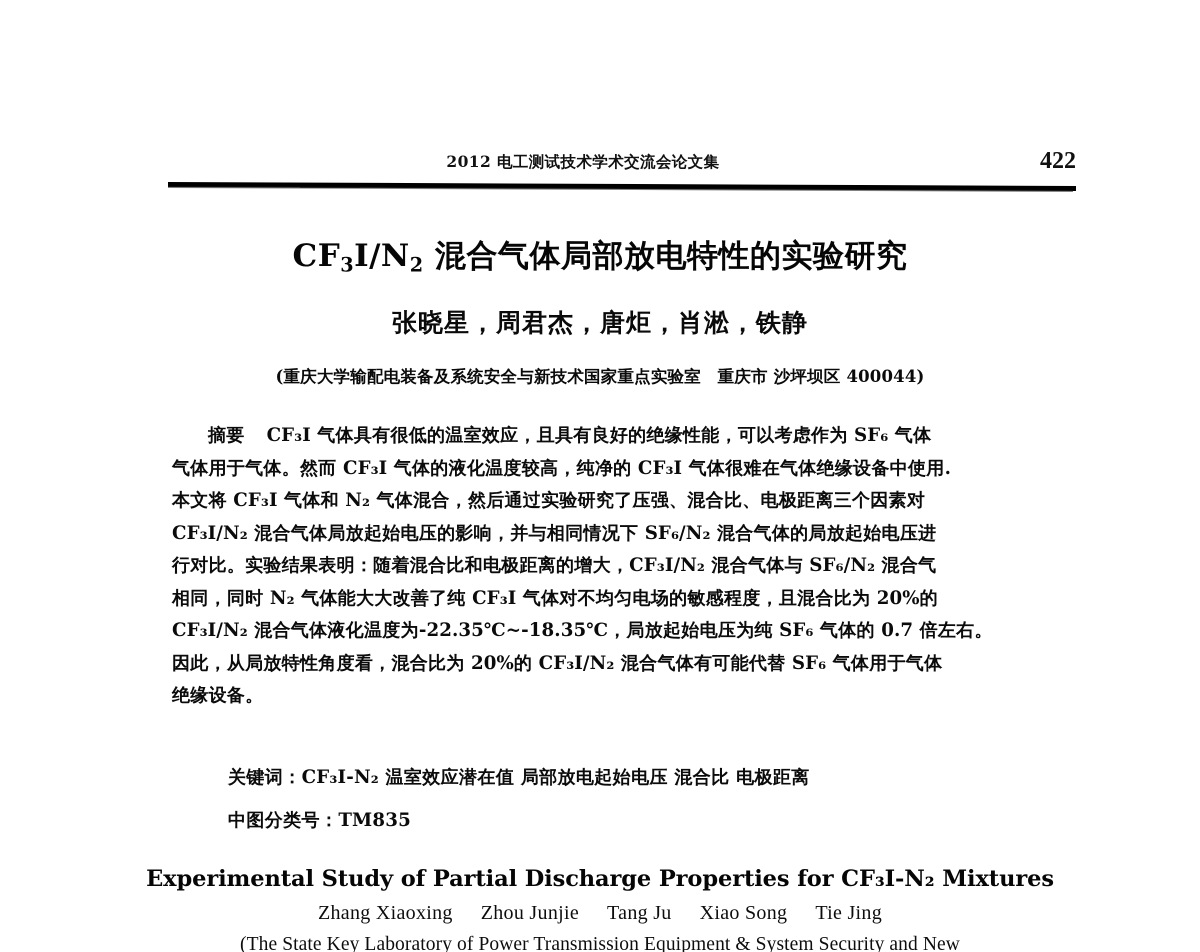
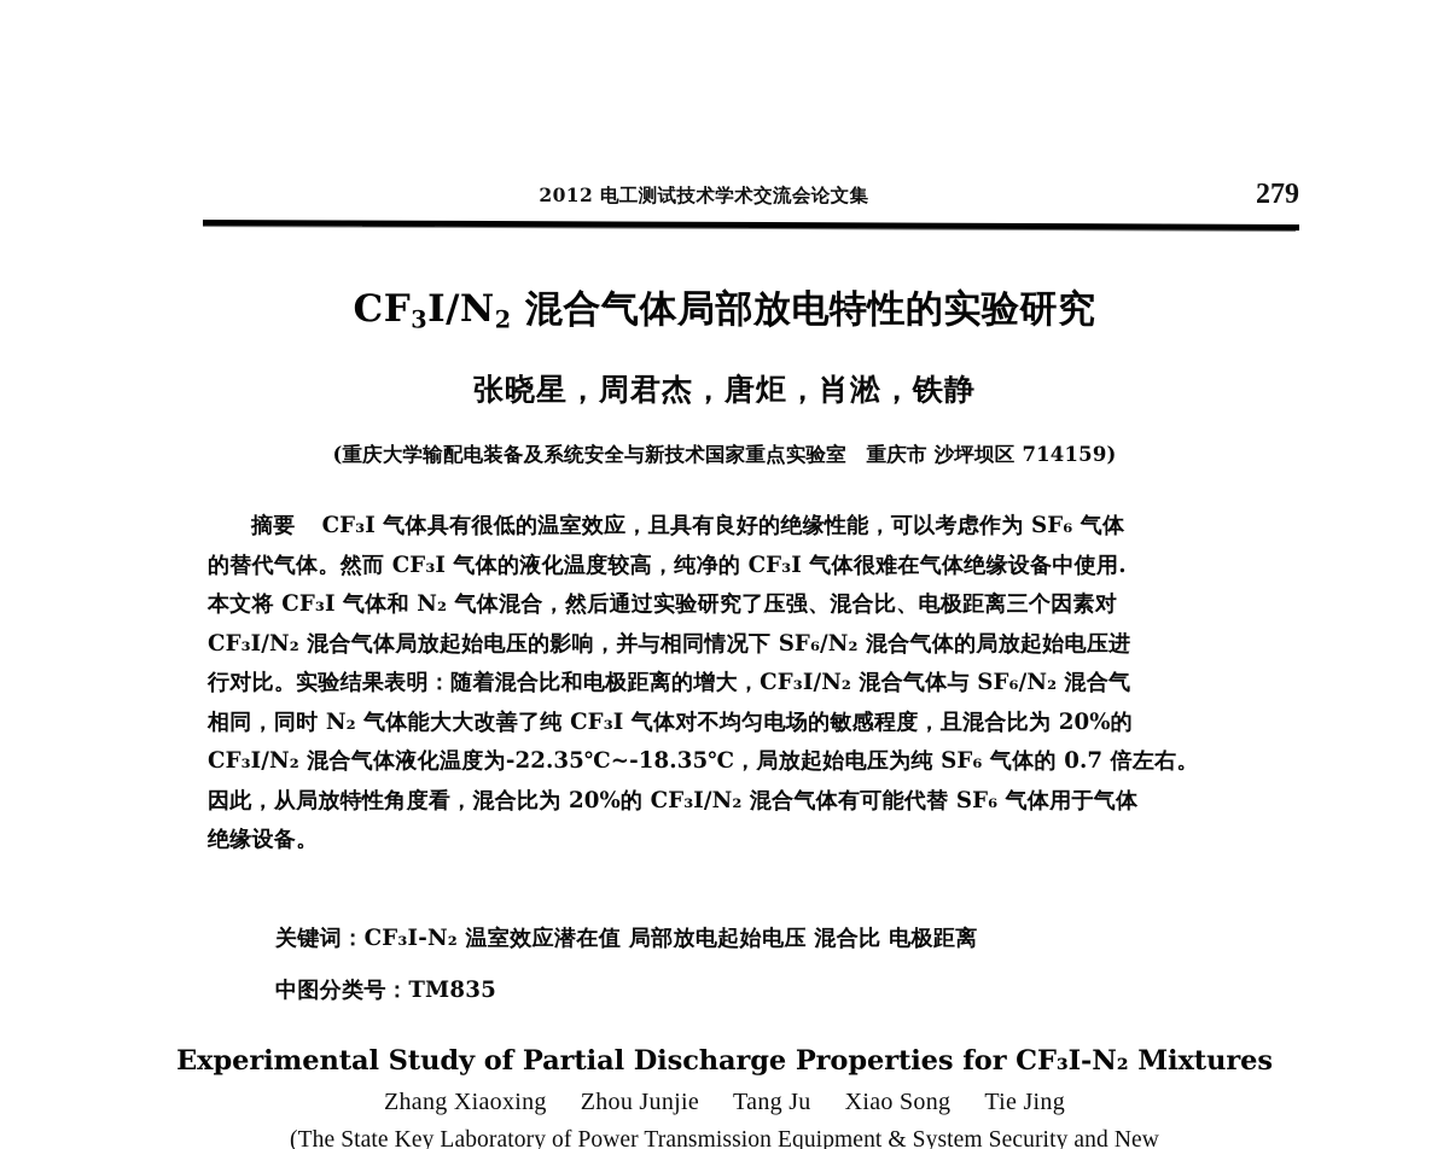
  2012 电工测试技术学术交流会论文集
- 422
+ 279
  CF3I/N2 混合气体局部放电特性的实验研究
  张晓星，周君杰，唐炬，肖淞，铁静
- (重庆大学输配电装备及系统安全与新技术国家重点实验室 重庆市 沙坪坝区 400044)
+ (重庆大学输配电装备及系统安全与新技术国家重点实验室 重庆市 沙坪坝区 714159)
  摘要 CF₃I 气体具有很低的温室效应，且具有良好的绝缘性能，可以考虑作为 SF₆ 气体
- 气体用于气体。然而 CF₃I 气体的液化温度较高，纯净的 CF₃I 气体很难在气体绝缘设备中使用.
+ 的替代气体。然而 CF₃I 气体的液化温度较高，纯净的 CF₃I 气体很难在气体绝缘设备中使用.
  本文将 CF₃I 气体和 N₂ 气体混合，然后通过实验研究了压强、混合比、电极距离三个因素对
  CF₃I/N₂ 混合气体局放起始电压的影响，并与相同情况下 SF₆/N₂ 混合气体的局放起始电压进
  行对比。实验结果表明：随着混合比和电极距离的增大，CF₃I/N₂ 混合气体与 SF₆/N₂ 混合气
  相同，同时 N₂ 气体能大大改善了纯 CF₃I 气体对不均匀电场的敏感程度，且混合比为 20%的
  CF₃I/N₂ 混合气体液化温度为-22.35℃~-18.35℃，局放起始电压为纯 SF₆ 气体的 0.7 倍左右。
  因此，从局放特性角度看，混合比为 20%的 CF₃I/N₂ 混合气体有可能代替 SF₆ 气体用于气体
  绝缘设备。
  关键词：CF₃I-N₂ 温室效应潜在值 局部放电起始电压 混合比 电极距离
  中图分类号：TM835
  Experimental Study of Partial Discharge Properties for CF₃I-N₂ Mixtures
  Zhang Xiaoxing Zhou Junjie Tang Ju Xiao Song Tie Jing
  (The State Key Laboratory of Power Transmission Equipment & System Security and New
